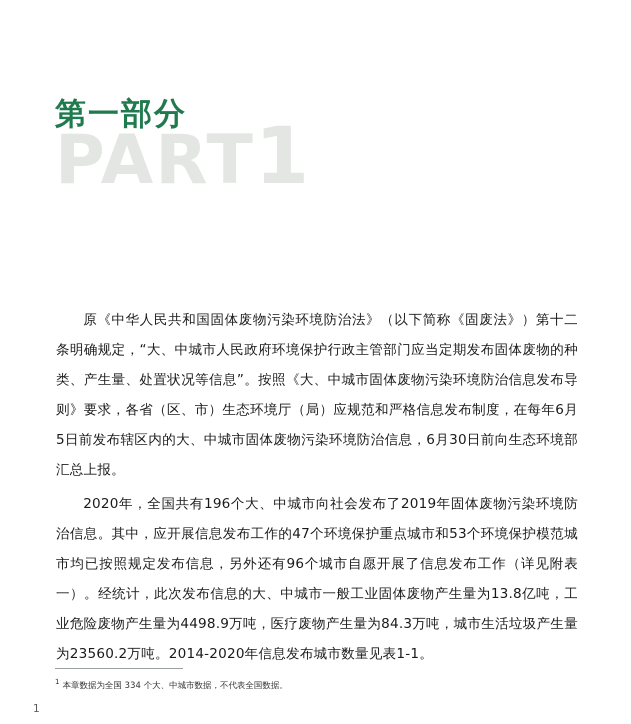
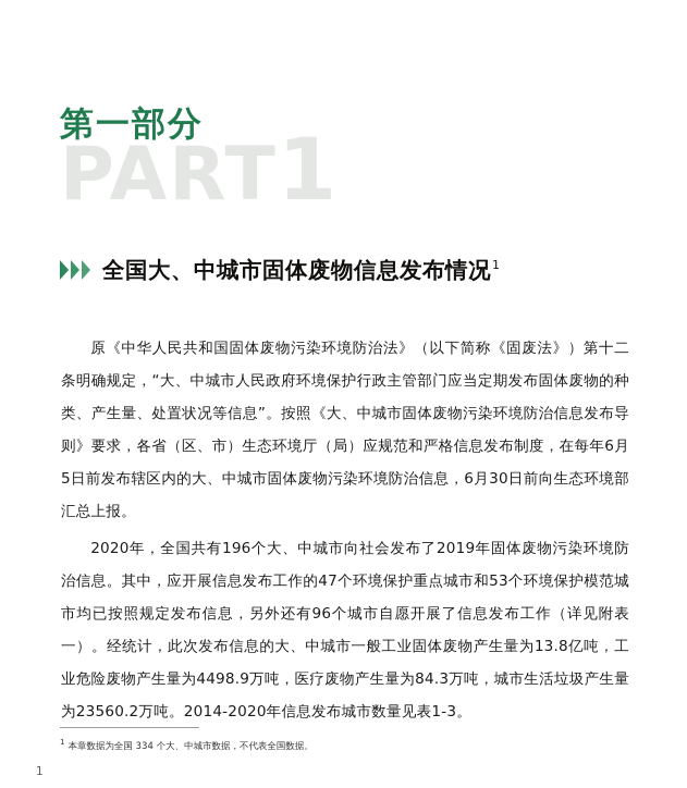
  PART1
  第一部分
+ 全国大、中城市固体废物信息发布情况1
  原《中华人民共和国固体废物污染环境防治法》（以下简称《固废法》）第十二条明确规定，“大、中城市人民政府环境保护行政主管部门应当定期发布固体废物的种类、产生量、处置状况等信息”。按照《大、中城市固体废物污染环境防治信息发布导则》要求，各省（区、市）生态环境厅（局）应规范和严格信息发布制度，在每年6月5日前发布辖区内的大、中城市固体废物污染环境防治信息，6月30日前向生态环境部汇总上报。
- 2020年，全国共有196个大、中城市向社会发布了2019年固体废物污染环境防治信息。其中，应开展信息发布工作的47个环境保护重点城市和53个环境保护模范城市均已按照规定发布信息，另外还有96个城市自愿开展了信息发布工作（详见附表一）。经统计，此次发布信息的大、中城市一般工业固体废物产生量为13.8亿吨，工业危险废物产生量为4498.9万吨，医疗废物产生量为84.3万吨，城市生活垃圾产生量为23560.2万吨。2014-2020年信息发布城市数量见表1-1。
+ 2020年，全国共有196个大、中城市向社会发布了2019年固体废物污染环境防治信息。其中，应开展信息发布工作的47个环境保护重点城市和53个环境保护模范城市均已按照规定发布信息，另外还有96个城市自愿开展了信息发布工作（详见附表一）。经统计，此次发布信息的大、中城市一般工业固体废物产生量为13.8亿吨，工业危险废物产生量为4498.9万吨，医疗废物产生量为84.3万吨，城市生活垃圾产生量为23560.2万吨。2014-2020年信息发布城市数量见表1-3。
  1 本章数据为全国 334 个大、中城市数据，不代表全国数据。
  1
